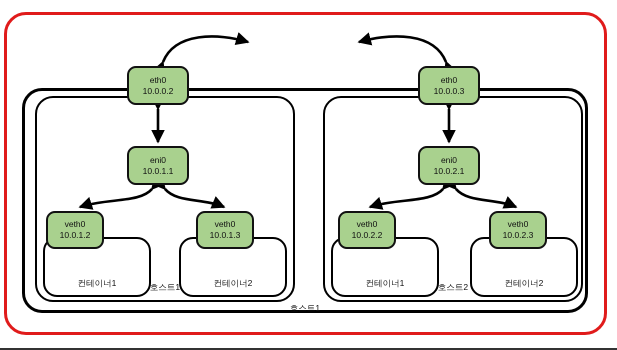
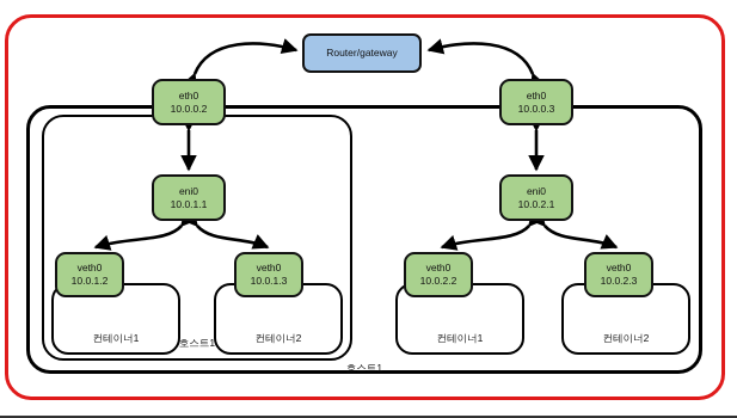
  호스트1
  호스트1
- 호스트2
  컨테이너1
  컨테이너2
  컨테이너1
  컨테이너2
+ Router/gateway
  eth0
  10.0.0.2
  eth0
  10.0.0.3
  eni0
  10.0.1.1
  eni0
  10.0.2.1
  veth0
  10.0.1.2
  veth0
  10.0.1.3
  veth0
  10.0.2.2
  veth0
  10.0.2.3
